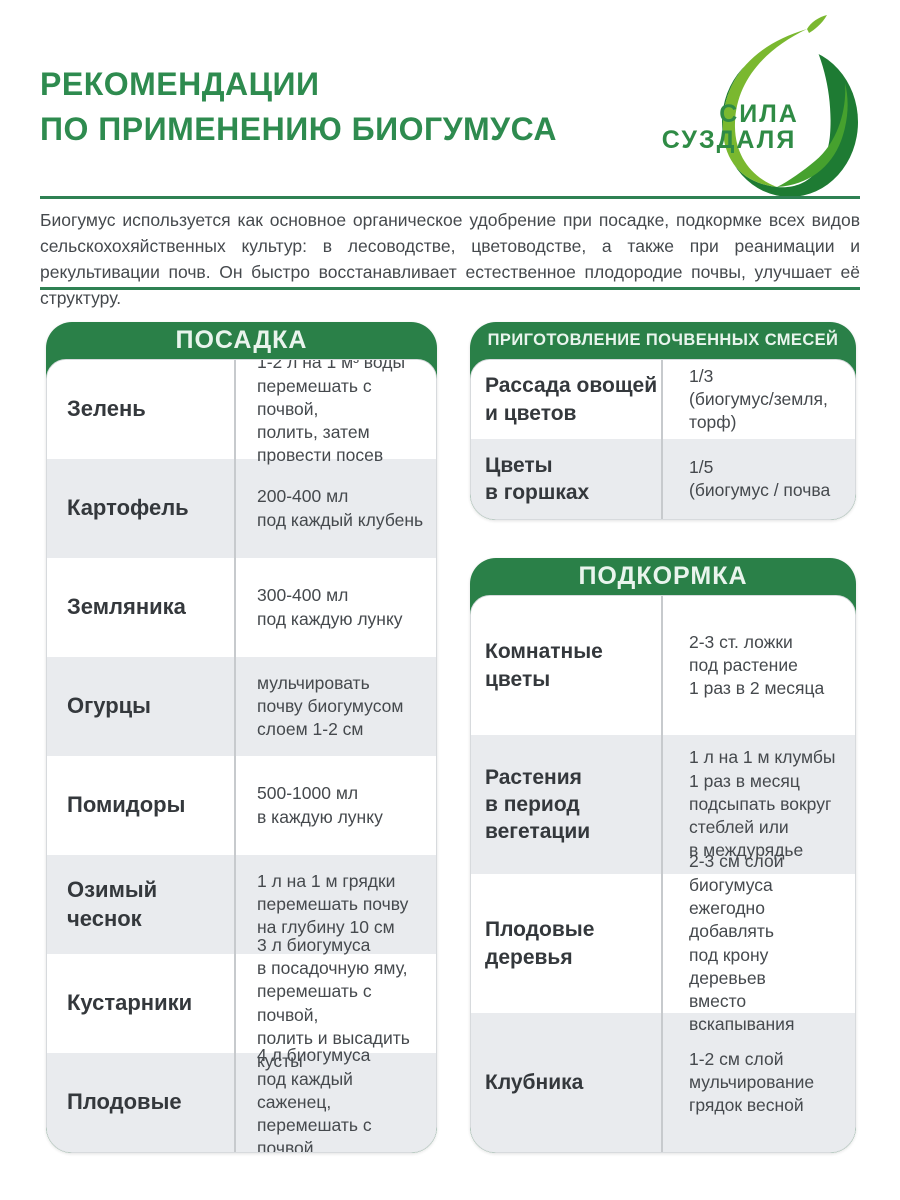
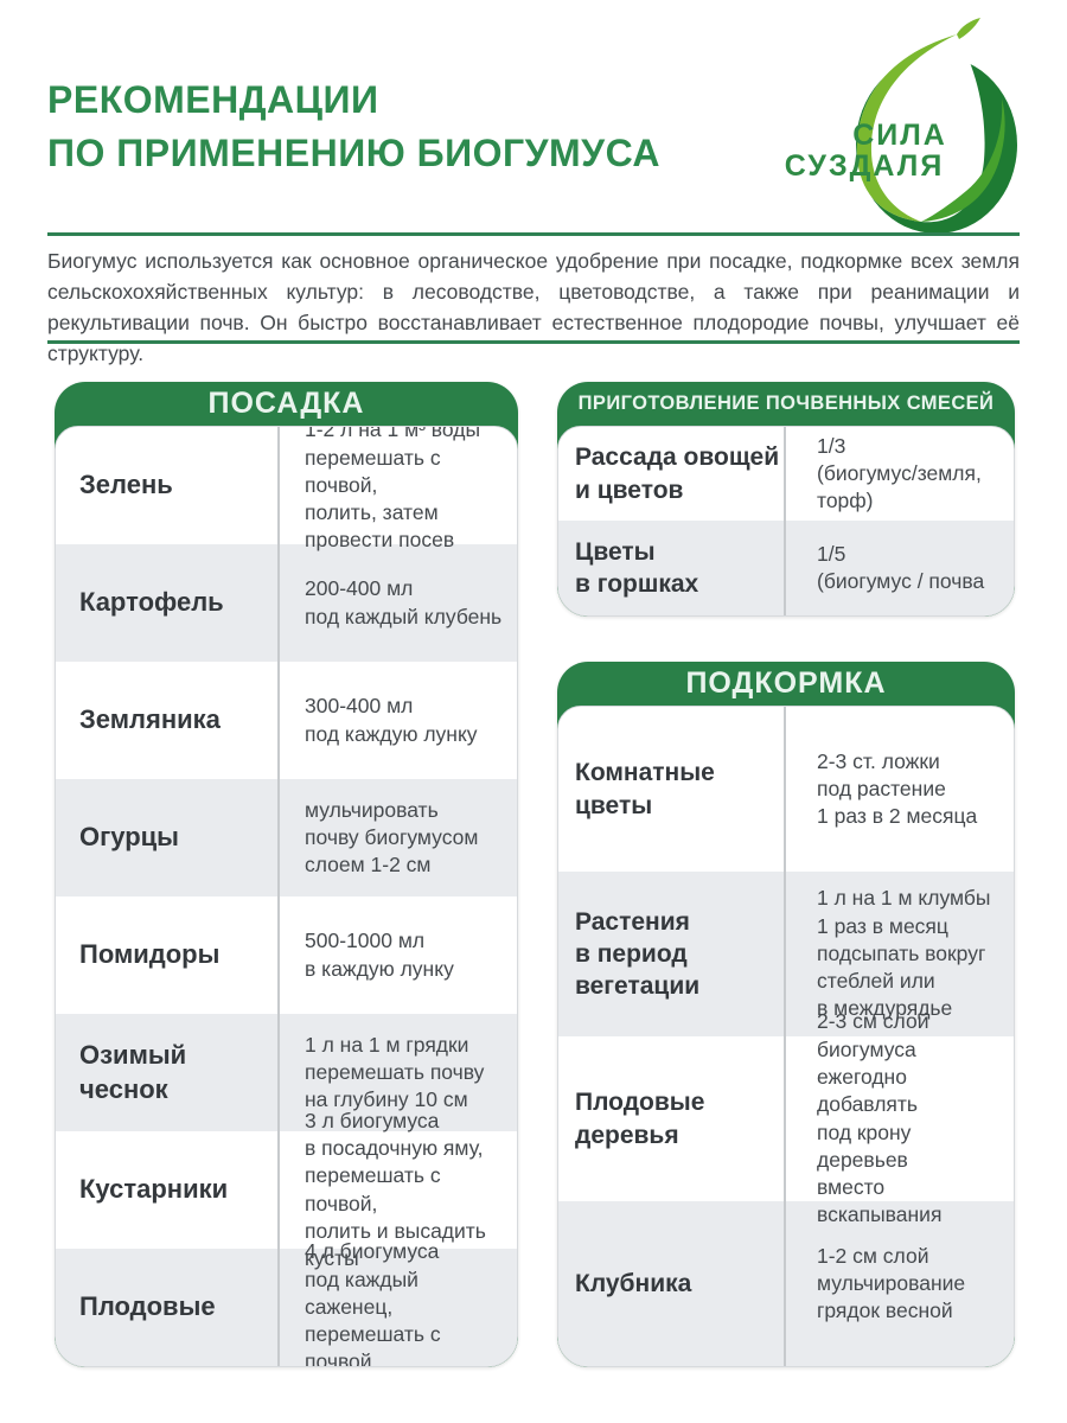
  РЕКОМЕНДАЦИИ
  ПО ПРИМЕНЕНИЮ БИОГУМУСА
  СИЛА
  СУЗДАЛЯ
- Биогумус используется как основное органическое удобрение при посадке, подкормке всех видов сельскохохяйственных культур: в лесоводстве, цветоводстве, а также при реанимации и рекультивации почв. Он быстро восстанавливает естественное плодородие почвы, улучшает её структуру.
+ Биогумус используется как основное органическое удобрение при посадке, подкормке всех земля сельскохохяйственных культур: в лесоводстве, цветоводстве, а также при реанимации и рекультивации почв. Он быстро восстанавливает естественное плодородие почвы, улучшает её структуру.
  ПОСАДКА
  Зелень
  1-2 л на 1 м³ воды
  перемешать с почвой,
  полить, затем
  провести посев
  Картофель
  200-400 мл
  под каждый клубень
  Земляника
  300-400 мл
  под каждую лунку
  Огурцы
  мульчировать
  почву биогумусом
  слоем 1-2 см
  Помидоры
  500-1000 мл
  в каждую лунку
  Озимый
  чеснок
  1 л на 1 м грядки
  перемешать почву
  на глубину 10 см
  Кустарники
  3 л биогумуса
  в посадочную яму,
  перемешать с почвой,
  полить и высадить
  Плодовые
  4 л биогумуса
  под каждый саженец,
  перемешать с почвой
  ПРИГОТОВЛЕНИЕ ПОЧВЕННЫХ СМЕСЕЙ
  Рассада овощей
  и цветов
  1/3
  (биогумус/земля,
  торф)
  Цветы
  в горшках
  1/5
  (биогумус / почва
  ПОДКОРМКА
  Комнатные
  цветы
  2-3 ст. ложки
  под растение
  1 раз в 2 месяца
  Растения
  в период
  вегетации
  1 л на 1 м клумбы
  1 раз в месяц
  подсыпать вокруг
  стеблей или
  в междурядье
  Плодовые
  деревья
  2-3 см слой
  биогумуса
  ежегодно добавлять
  под крону деревьев
  Клубника
  1-2 см слой
  мульчирование
  грядок весной
